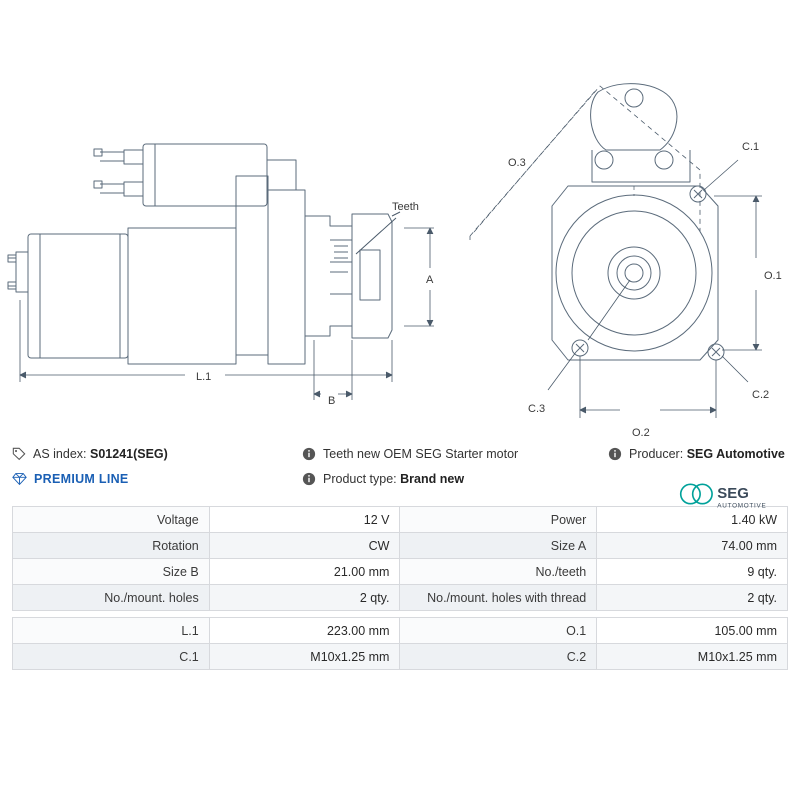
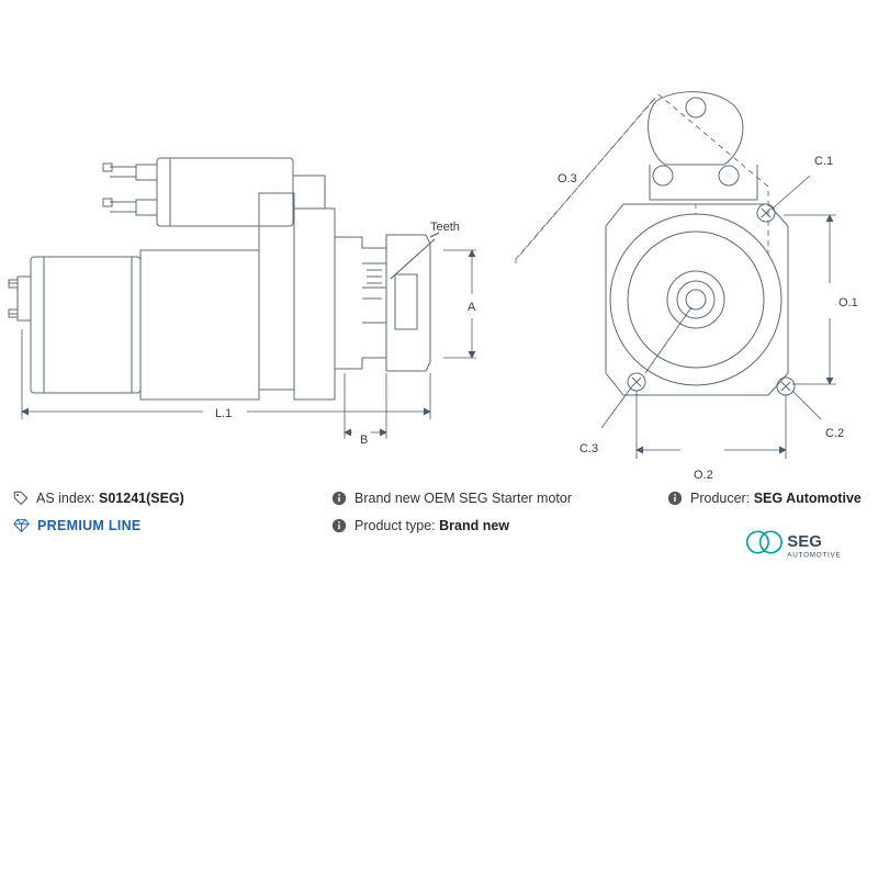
  Teeth
  A
  B
  L.1
  O.3
  O.1
  O.2
  C.1
  C.2
  C.3
  AS index:
  S01241(SEG)
- Teeth new OEM SEG Starter motor
+ Brand new OEM SEG Starter motor
  Producer:
  SEG Automotive
  PREMIUM LINE
  Product type:
  Brand new
  SEG
- Voltage	12 V	Power	1.40 kW
- Rotation	CW	Size A	74.00 mm
- Size B	21.00 mm	No./teeth	9 qty.
- No./mount. holes	2 qty.	No./mount. holes with thread	2 qty.
- L.1	223.00 mm	O.1	105.00 mm
- C.1	M10x1.25 mm	C.2	M10x1.25 mm
